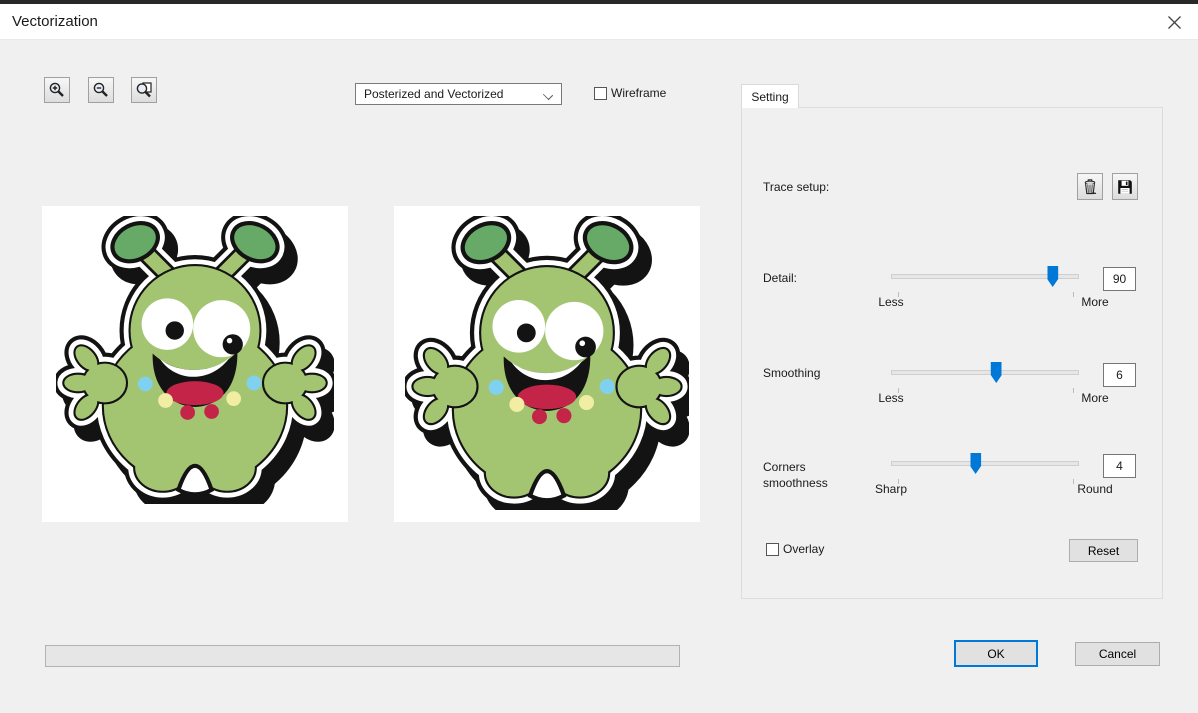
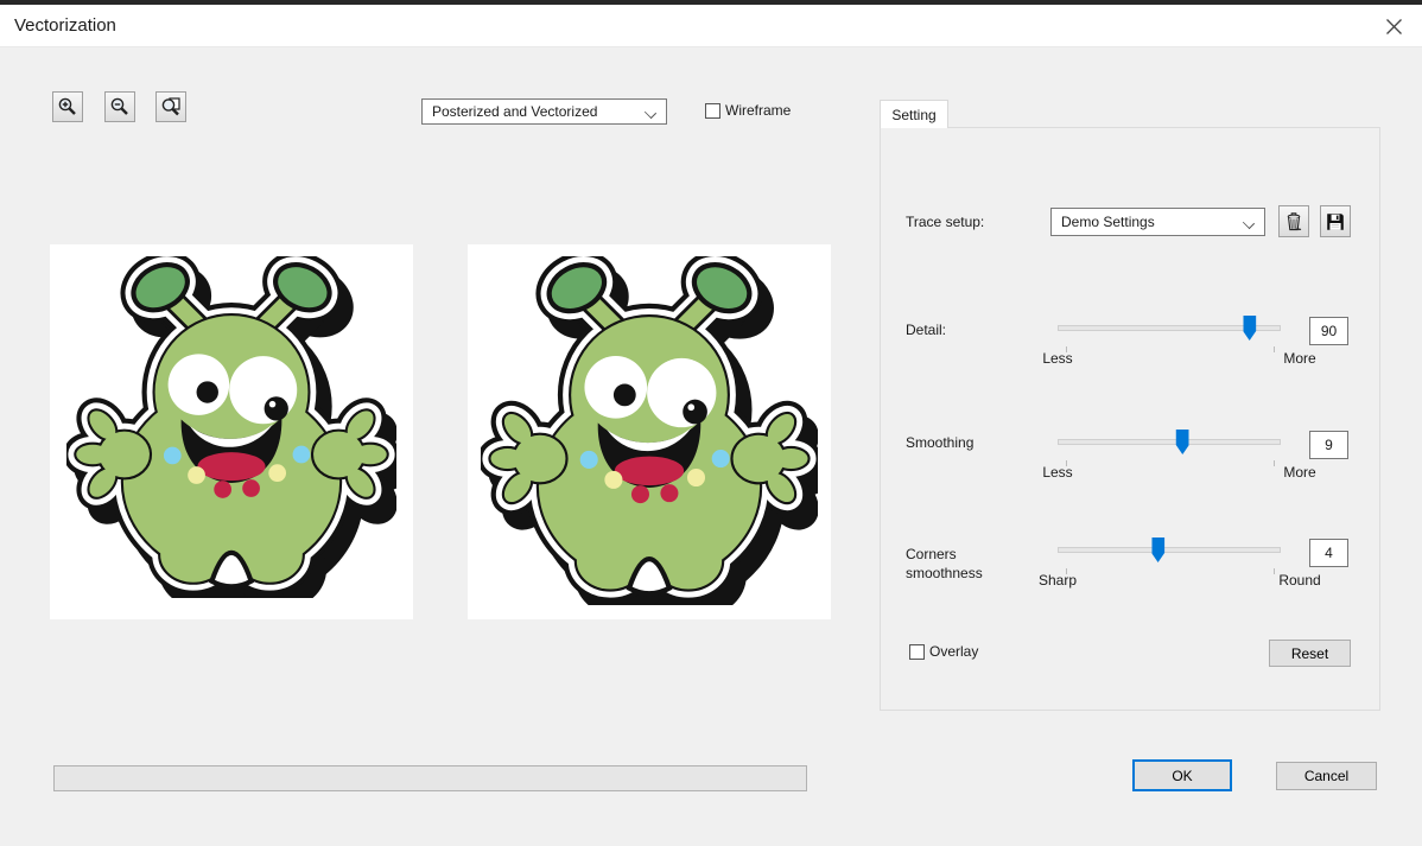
  Vectorization
  Posterized and Vectorized
  Wireframe
  Setting
  Trace setup:
+ Demo Settings
  Detail:
  Less
  More
  90
  Smoothing
  Less
  More
- 6
+ 9
  Corners smoothness
  Sharp
  Round
  4
  Overlay
  Reset
  OK
  Cancel
